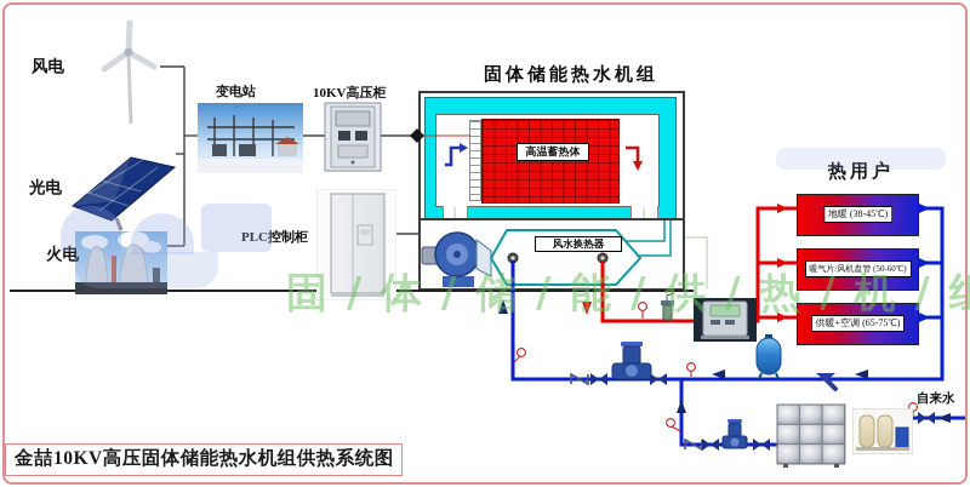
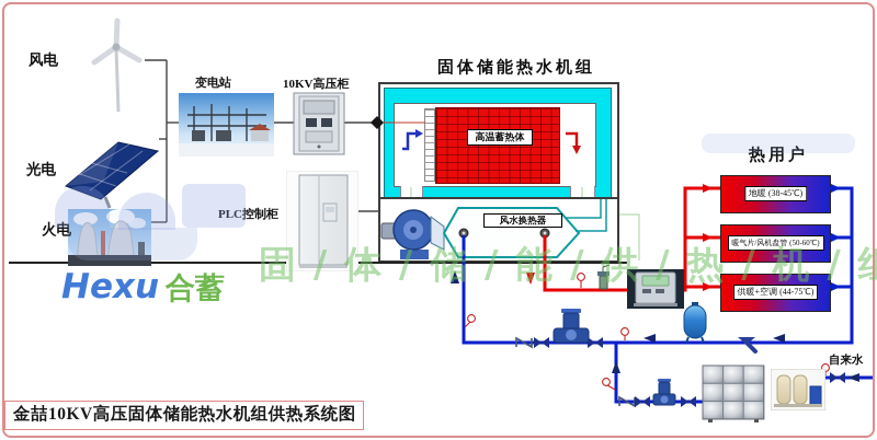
  高温蓄热体
  风水换热器
  地暖 (38-45℃)
  暖气片/风机盘管 (50-60℃)
- 供暖+空调 (65-75℃)
+ 供暖+空调 (44-75℃)
  风电
  光电
  火电
  变电站
  10KV高压柜
  PLC控制柜
  固体储能热水机组
  热用户
  自来水
  固 / 体 / 储 / 能 / 供 / 热 / 机 /
+ Hexu 合蓄
  金喆10KV高压固体储能热水机组供热系统图
